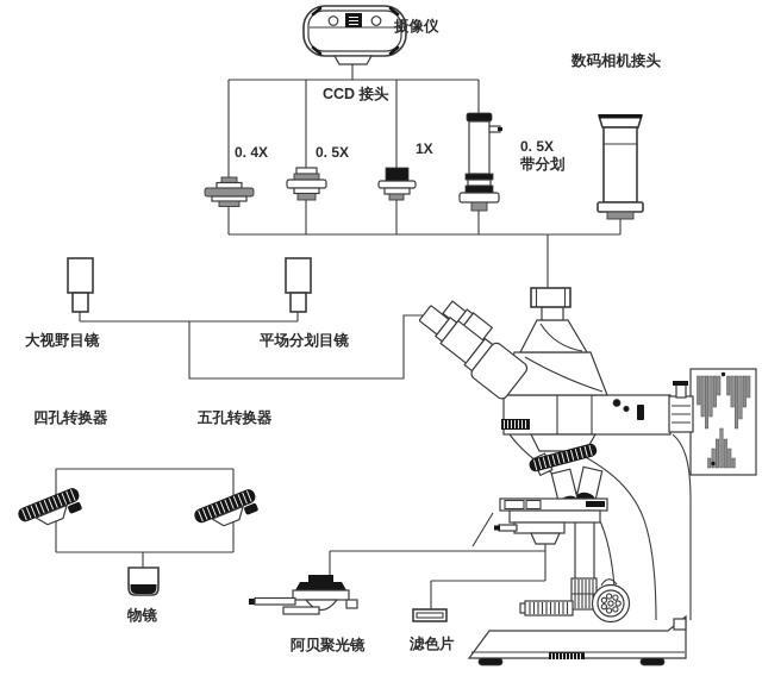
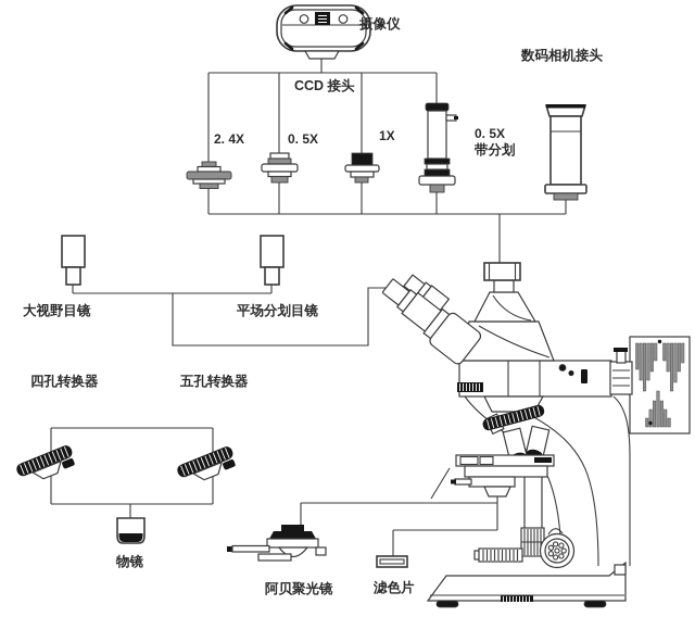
  摄像仪
  CCD 接头
  数码相机接头
- 0. 4X
+ 2. 4X
  0. 5X
  1X
  0. 5X
  带分划
  大视野目镜
  平场分划目镜
  四孔转换器
  五孔转换器
  物镜
  阿贝聚光镜
  滤色片
